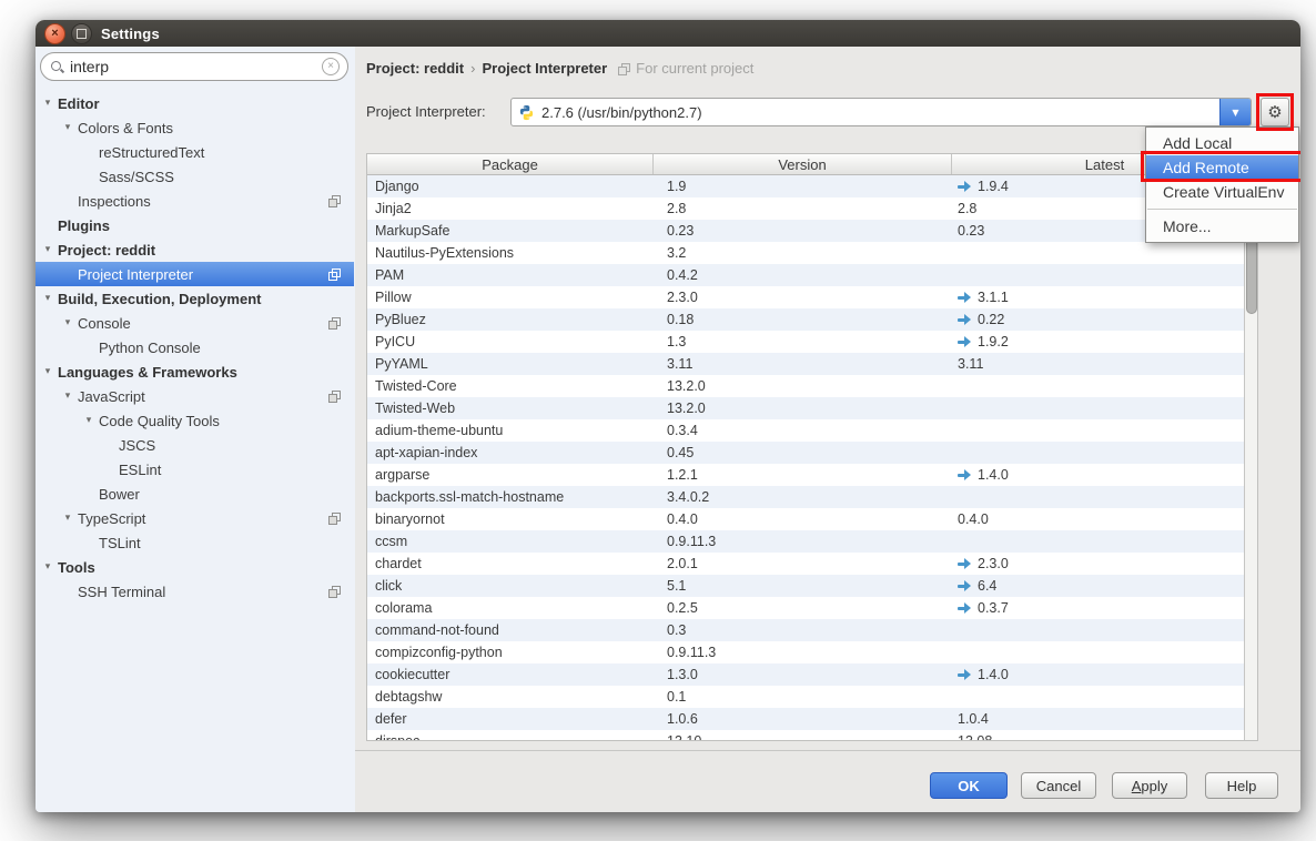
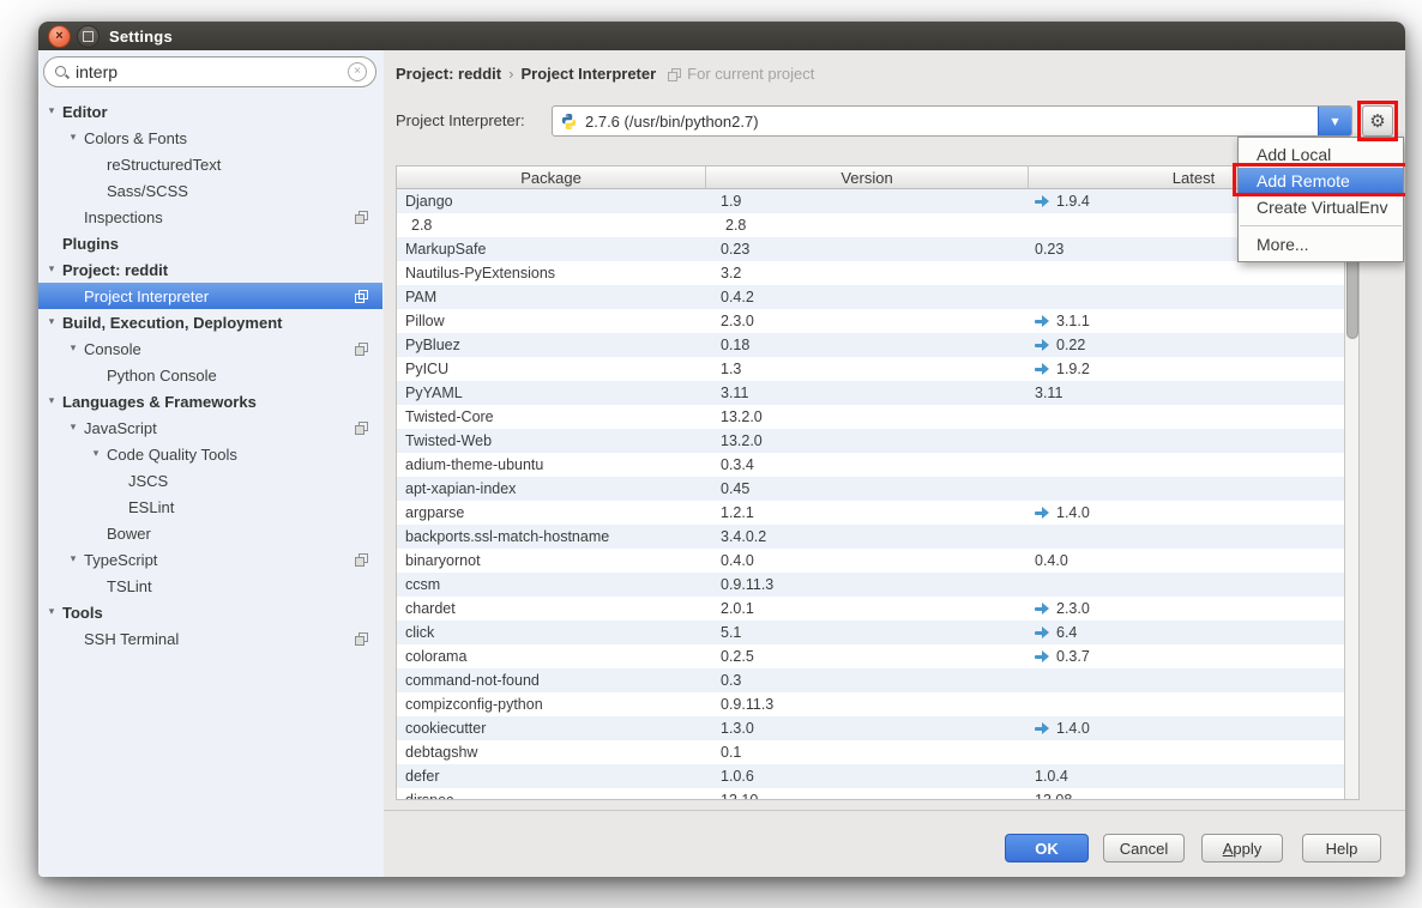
  ×
  Settings
  interp
  ▾
  Editor
  ▾
  Colors & Fonts
  reStructuredText
  Sass/SCSS
  Inspections
  Plugins
  ▾
  Project: reddit
  Project Interpreter
  ▾
  Build, Execution, Deployment
  ▾
  Console
  Python Console
  ▾
  Languages & Frameworks
  ▾
  JavaScript
  ▾
  Code Quality Tools
  JSCS
  ESLint
  Bower
  ▾
  TypeScript
  TSLint
  ▾
  Tools
  SSH Terminal
  Project: reddit
  ›
  Project Interpreter
  For current project
  Project Interpreter:
  2.7.6 (/usr/bin/python2.7)
  ▼
  ⚙
  Package
  Version
  Latest
  Django
  1.9
  1.9.4
- Jinja2
  2.8
  2.8
  MarkupSafe
  0.23
  0.23
  Nautilus-PyExtensions
  3.2
  PAM
  0.4.2
  Pillow
  2.3.0
  3.1.1
  PyBluez
  0.18
  0.22
  PyICU
  1.3
  1.9.2
  PyYAML
  3.11
  3.11
  Twisted-Core
  13.2.0
  Twisted-Web
  13.2.0
  adium-theme-ubuntu
  0.3.4
  apt-xapian-index
  0.45
  argparse
  1.2.1
  1.4.0
  backports.ssl-match-hostname
  3.4.0.2
  binaryornot
  0.4.0
  0.4.0
  ccsm
  0.9.11.3
  chardet
  2.0.1
  2.3.0
  click
  5.1
  6.4
  colorama
  0.2.5
  0.3.7
  command-not-found
  0.3
  compizconfig-python
  0.9.11.3
  cookiecutter
  1.3.0
  1.4.0
  debtagshw
  0.1
  defer
  1.0.6
  1.0.4
  Add Local
  Add Remote
  Create VirtualEnv
  More...
  OK
  Cancel
  Apply
  Help
